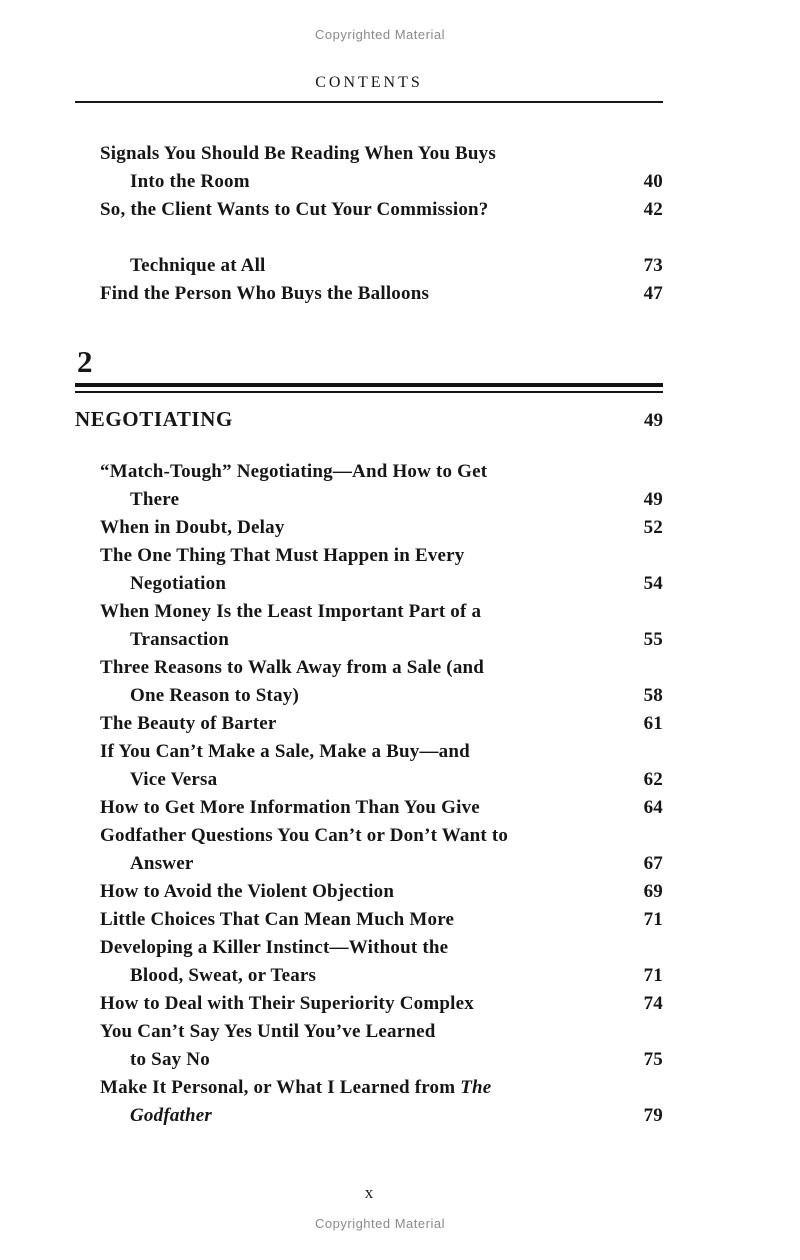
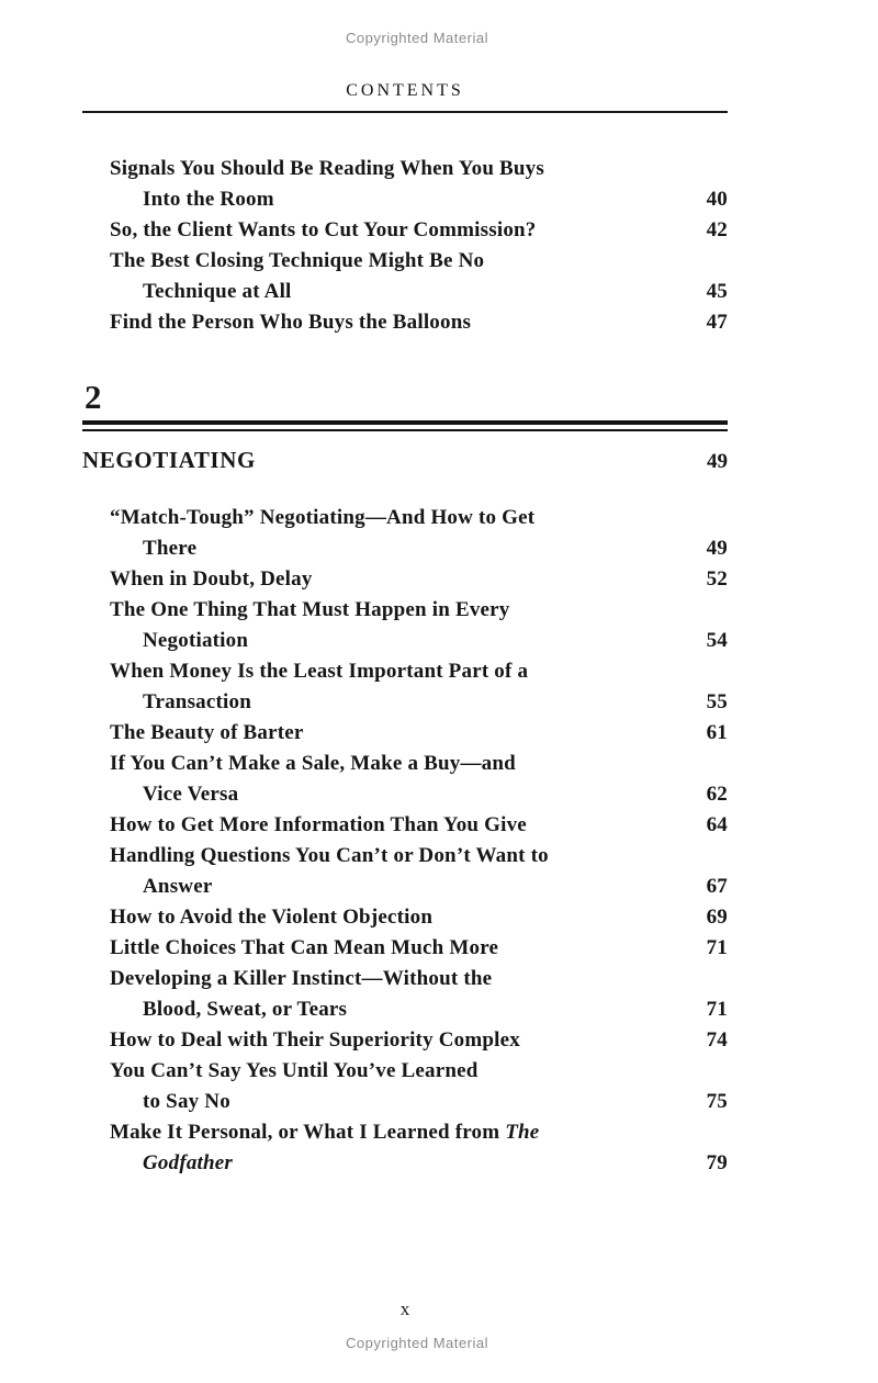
  Copyrighted Material
  CONTENTS
  Signals You Should Be Reading When You Buys
  Into the Room
  40
  So, the Client Wants to Cut Your Commission?
  42
+ The Best Closing Technique Might Be No
  Technique at All
- 73
+ 45
  Find the Person Who Buys the Balloons
  47
  2
  NEGOTIATING
  49
  “Match-Tough” Negotiating—And How to Get
  There
  49
  When in Doubt, Delay
  52
  The One Thing That Must Happen in Every
  Negotiation
  54
  When Money Is the Least Important Part of a
  Transaction
  55
- Three Reasons to Walk Away from a Sale (and
- One Reason to Stay)
- 58
  The Beauty of Barter
  61
  If You Can’t Make a Sale, Make a Buy—and
  Vice Versa
  62
  How to Get More Information Than You Give
  64
- Godfather Questions You Can’t or Don’t Want to
+ Handling Questions You Can’t or Don’t Want to
  Answer
  67
  How to Avoid the Violent Objection
  69
  Little Choices That Can Mean Much More
  71
  Developing a Killer Instinct—Without the
  Blood, Sweat, or Tears
  71
  How to Deal with Their Superiority Complex
  74
  You Can’t Say Yes Until You’ve Learned
  to Say No
  75
  Make It Personal, or What I Learned from The
  Godfather
  79
  x
  Copyrighted Material
